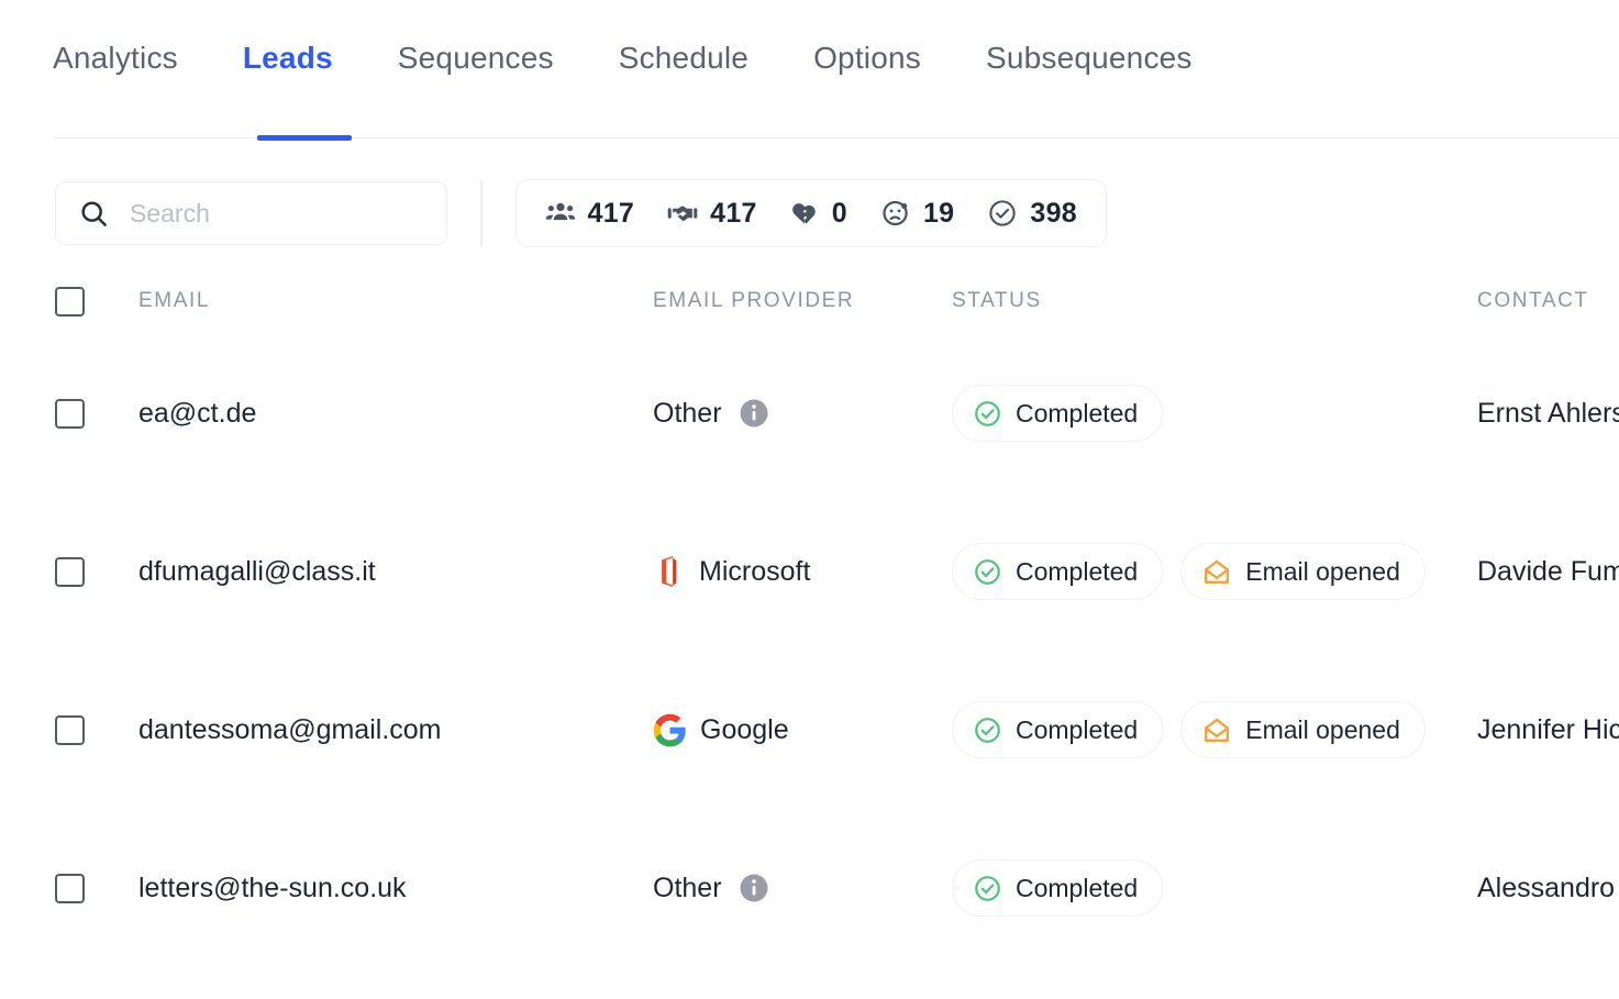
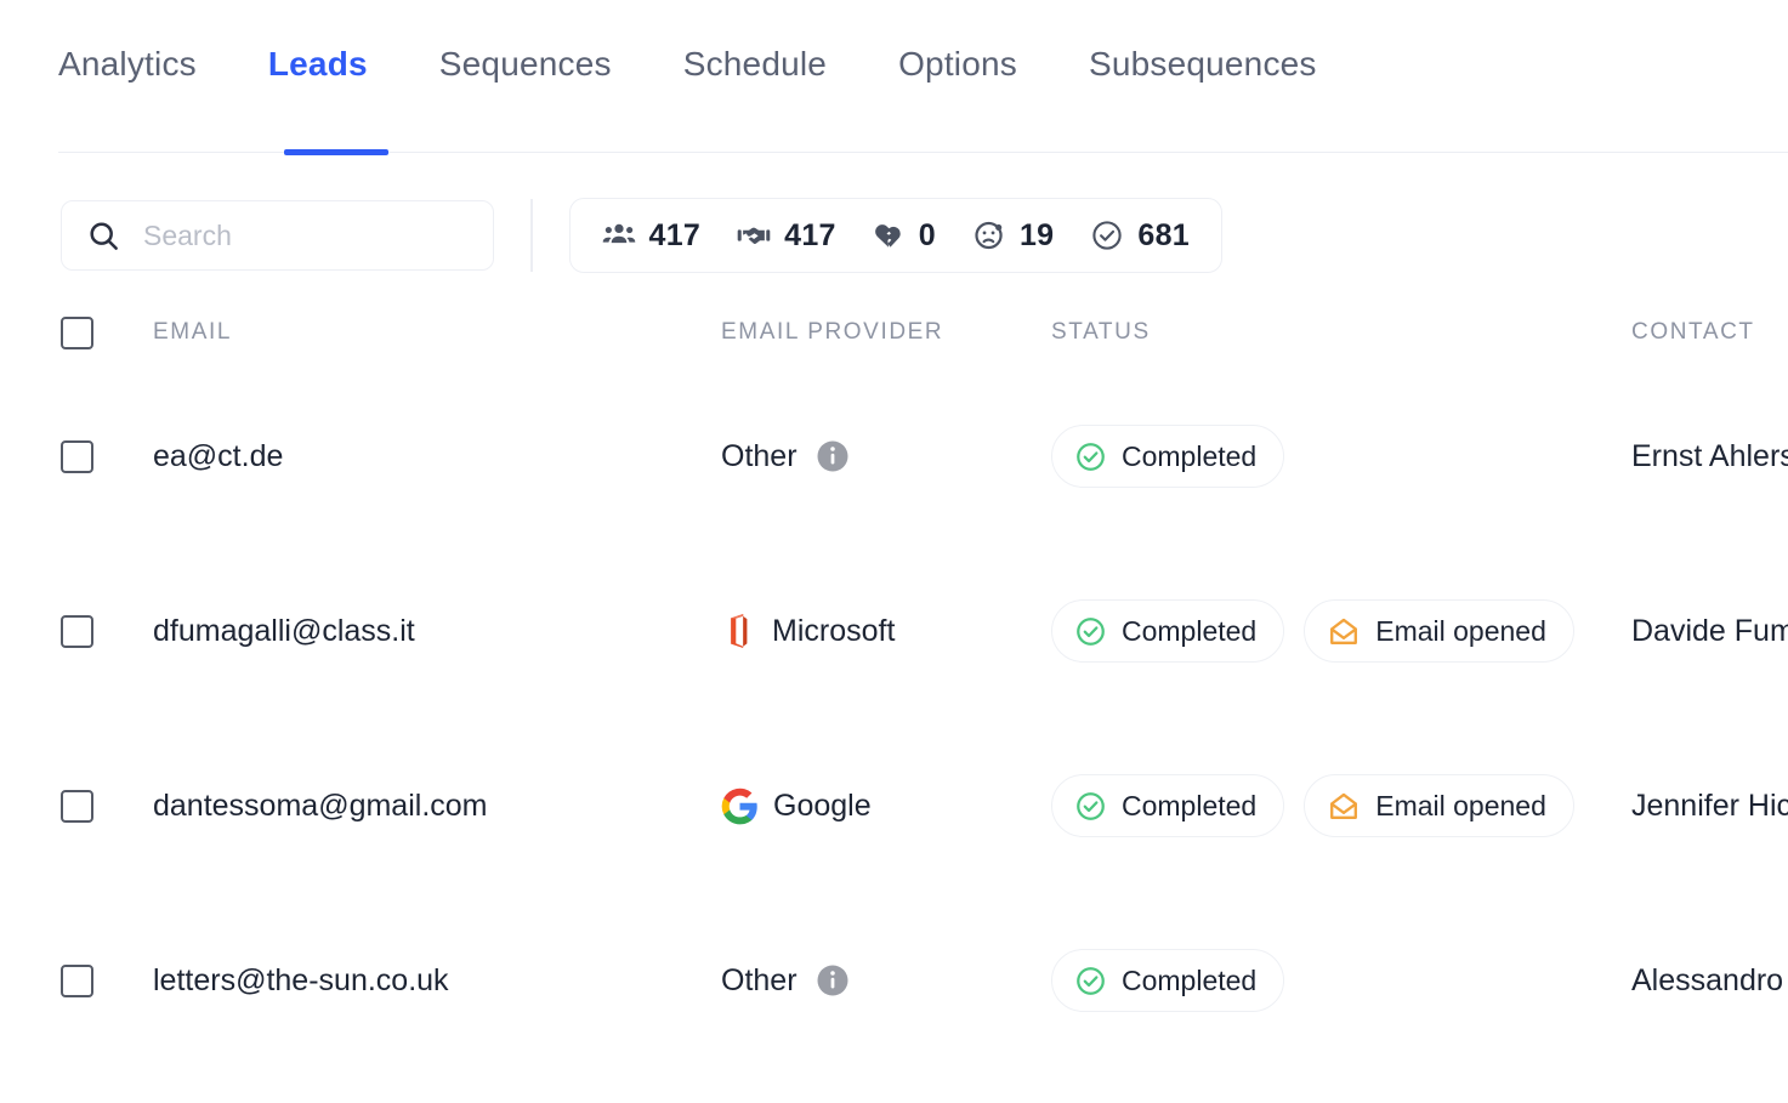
  Analytics
  Leads
  Sequences
  Schedule
  Options
  Subsequences
  Search
  417
  417
  0
  19
- 398
+ 681
  EMAIL
  EMAIL PROVIDER
  STATUS
  CONTACT
  ea@ct.de
  Other
  Completed
  Ernst Ahler
  dfumagalli@class.it
  Microsoft
  Completed
  Email opened
  dantessoma@gmail.com
  Google
  Completed
  Email opened
  Jennifer Hic
  letters@the-sun.co.uk
  Other
  Completed
  Alessandro
